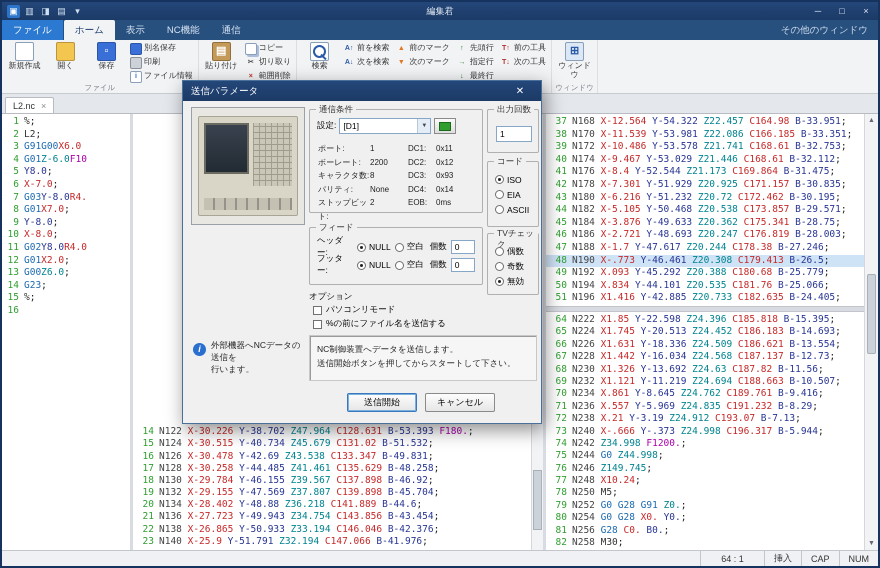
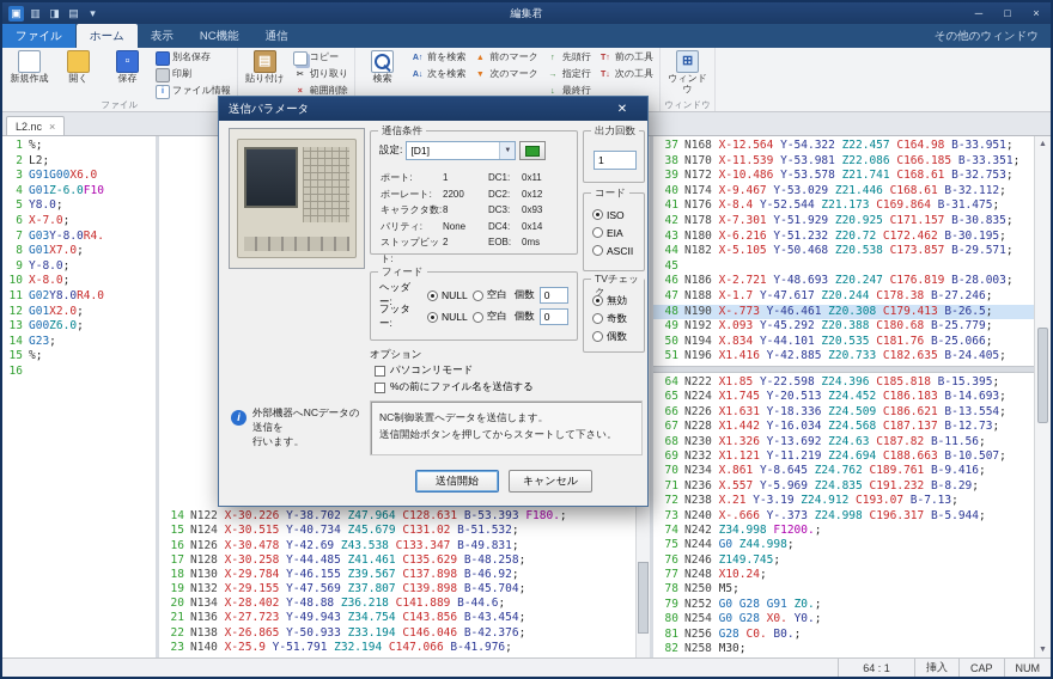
  ▣
  ▥
  ◨
  ▤
  ▾
  編集君
  ─
  □
  ×
  ファイル
  ホーム
  表示
  NC機能
  通信
  その他のウィンドウ
  新規作成
  開く
  ▫
  保存
  別名保存
  印刷
  ファイル情報
  ファイル
  ▤
  貼り付け
  コピー
  切り取り
  範囲削除
  検索
  前を検索
  次を検索
  前のマーク
  次のマーク
  先頭行
  指定行
  最終行
  前の工具
  次の工具
  ⊞
  ウィンドウ
  ウィンドウ
  L2.nc
  ×
  1
  %;
  2
  L2;
  3
  G91G00X6.0
  4
  G01Z-6.0F10
  5
  Y8.0;
  6
  X-7.0;
  7
  G03Y-8.0R4.
  8
  G01X7.0;
  9
  Y-8.0;
  10
  X-8.0;
  11
  G02Y8.0R4.0
  12
  G01X2.0;
  13
  G00Z6.0;
  14
  G23;
  15
  %;
  16
  14
  N122 X-30.226 Y-38.702 Z47.964 C128.631 B-53.393 F180.;
  15
  N124 X-30.515 Y-40.734 Z45.679 C131.02 B-51.532;
  16
  N126 X-30.478 Y-42.69 Z43.538 C133.347 B-49.831;
  17
  N128 X-30.258 Y-44.485 Z41.461 C135.629 B-48.258;
  18
  N130 X-29.784 Y-46.155 Z39.567 C137.898 B-46.92;
  19
  N132 X-29.155 Y-47.569 Z37.807 C139.898 B-45.704;
  20
  N134 X-28.402 Y-48.88 Z36.218 C141.889 B-44.6;
  21
  N136 X-27.723 Y-49.943 Z34.754 C143.856 B-43.454;
  22
  N138 X-26.865 Y-50.933 Z33.194 C146.046 B-42.376;
  23
  N140 X-25.9 Y-51.791 Z32.194 C147.066 B-41.976;
  37
  N168 X-12.564 Y-54.322 Z22.457 C164.98 B-33.951;
  38
  N170 X-11.539 Y-53.981 Z22.086 C166.185 B-33.351;
  39
  N172 X-10.486 Y-53.578 Z21.741 C168.61 B-32.753;
  40
  N174 X-9.467 Y-53.029 Z21.446 C168.61 B-32.112;
  41
  N176 X-8.4 Y-52.544 Z21.173 C169.864 B-31.475;
  42
  N178 X-7.301 Y-51.929 Z20.925 C171.157 B-30.835;
  43
  N180 X-6.216 Y-51.232 Z20.72 C172.462 B-30.195;
  44
  N182 X-5.105 Y-50.468 Z20.538 C173.857 B-29.571;
  45
- N184 X-3.876 Y-49.633 Z20.362 C175.341 B-28.75;
  46
  N186 X-2.721 Y-48.693 Z20.247 C176.819 B-28.003;
  47
  N188 X-1.7 Y-47.617 Z20.244 C178.38 B-27.246;
  48
  N190 X-.773 Y-46.461 Z20.308 C179.413 B-26.5;
  49
  N192 X.093 Y-45.292 Z20.388 C180.68 B-25.779;
  50
  N194 X.834 Y-44.101 Z20.535 C181.76 B-25.066;
  51
  N196 X1.416 Y-42.885 Z20.733 C182.635 B-24.405;
  64
  N222 X1.85 Y-22.598 Z24.396 C185.818 B-15.395;
  65
  N224 X1.745 Y-20.513 Z24.452 C186.183 B-14.693;
  66
  N226 X1.631 Y-18.336 Z24.509 C186.621 B-13.554;
  67
  N228 X1.442 Y-16.034 Z24.568 C187.137 B-12.73;
  68
  N230 X1.326 Y-13.692 Z24.63 C187.82 B-11.56;
  69
  N232 X1.121 Y-11.219 Z24.694 C188.663 B-10.507;
  70
  N234 X.861 Y-8.645 Z24.762 C189.761 B-9.416;
  71
  N236 X.557 Y-5.969 Z24.835 C191.232 B-8.29;
  72
  N238 X.21 Y-3.19 Z24.912 C193.07 B-7.13;
  73
  N240 X-.666 Y-.373 Z24.998 C196.317 B-5.944;
  74
  N242 Z34.998 F1200.;
  75
  N244 G0 Z44.998;
  76
  N246 Z149.745;
  77
  N248 X10.24;
  78
  N250 M5;
  79
  N252 G0 G28 G91 Z0.;
  80
  N254 G0 G28 X0. Y0.;
  81
  N256 G28 C0. B0.;
  82
  N258 M30;
  64 : 1
  挿入
  CAP
  NUM
  送信パラメータ
  ✕
  通信条件
  設定:
  [D1]
  ポート:
  1
  ボーレート:
  2200
  キャラクタ数:
  8
  パリティ:
  None
  ストップビット:
  2
  DC1:
  0x11
  DC2:
  0x12
  DC3:
  0x93
  DC4:
  0x14
  EOB:
  0ms
  出力回数
  1
  コード
  ISO
  EIA
  ASCII
  フィード
  ヘッダー:
  NULL
  空白
  個数
  0
  フッター:
  NULL
  空白
  個数
  0
  TVチェック
- 偶数
+ 無効
  奇数
- 無効
+ 偶数
  オプション
  パソコンリモード
  %の前にファイル名を送信する
  NC制御装置へデータを送信します。
  送信開始ボタンを押してからスタートして下さい。
  i
  外部機器へNCデータの送信を
  行います。
  送信開始
  キャンセル
